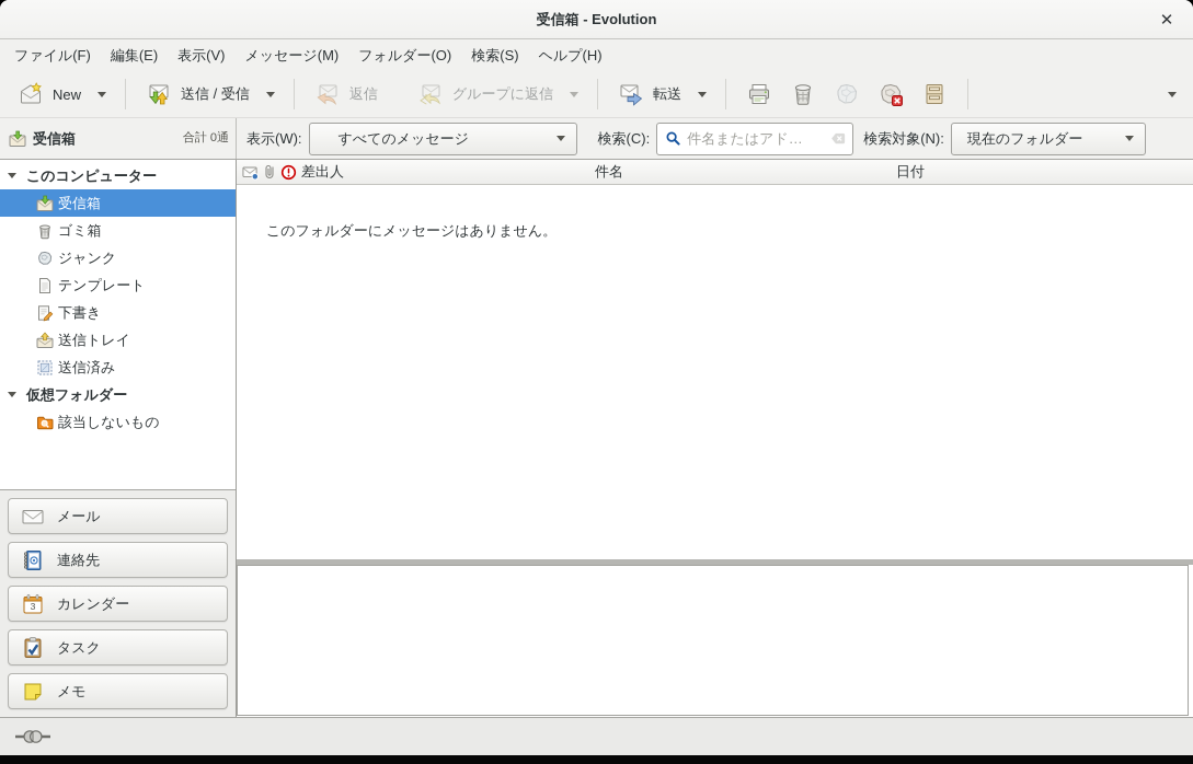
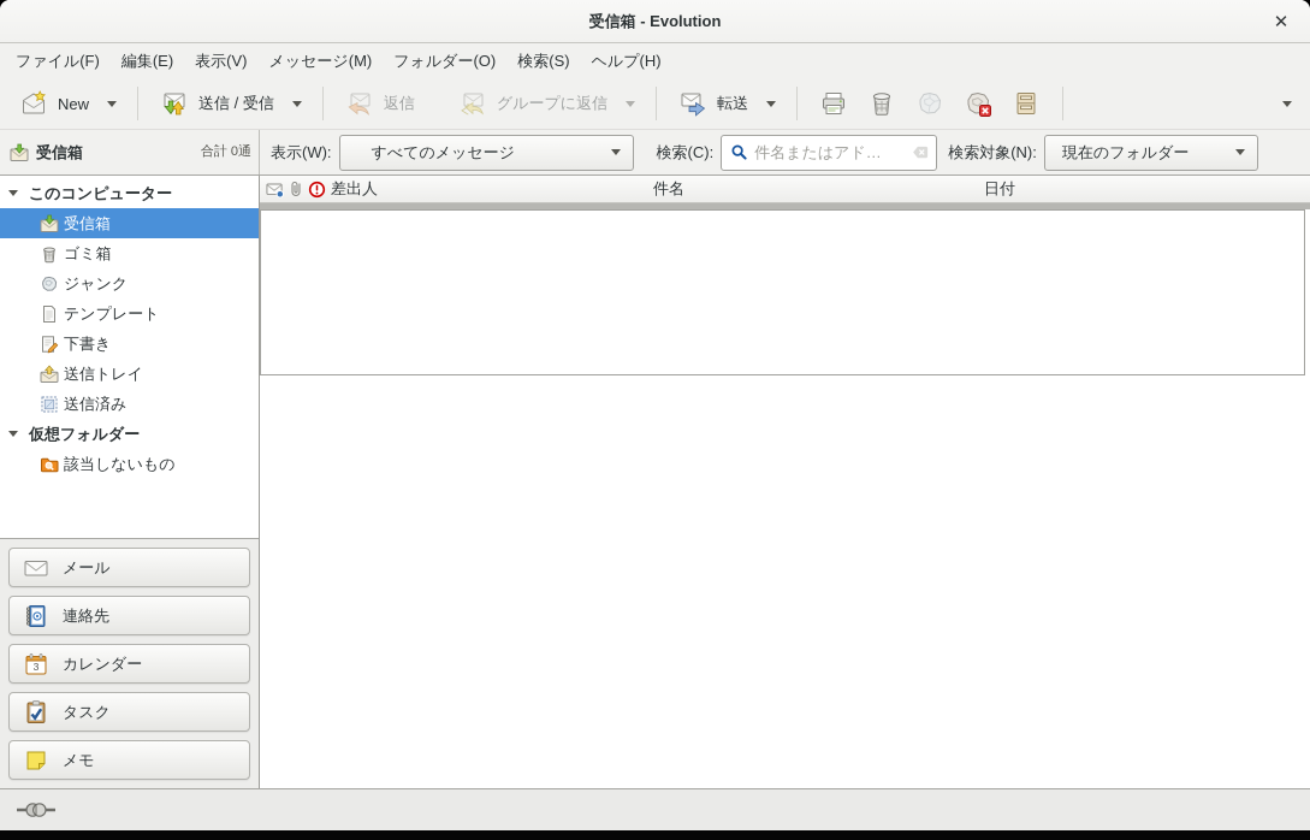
  受信箱 - Evolution
  ✕
  ファイル(F)
  編集(E)
  表示(V)
  メッセージ(M)
  フォルダー(O)
  検索(S)
  ヘルプ(H)
  New
  送信 / 受信
  返信
  グループに返信
  転送
  受信箱
  合計 0通
  表示(W):
  すべてのメッセージ
  検索(C):
  件名またはアド…
  検索対象(N):
  現在のフォルダー
  このコンピューター
  受信箱
  ゴミ箱
  ジャンク
  テンプレート
  下書き
  送信トレイ
  送信済み
  仮想フォルダー
  該当しないもの
  メール
  連絡先
  3
  カレンダー
  タスク
  メモ
  差出人
  件名
  日付
- このフォルダーにメッセージはありません。
